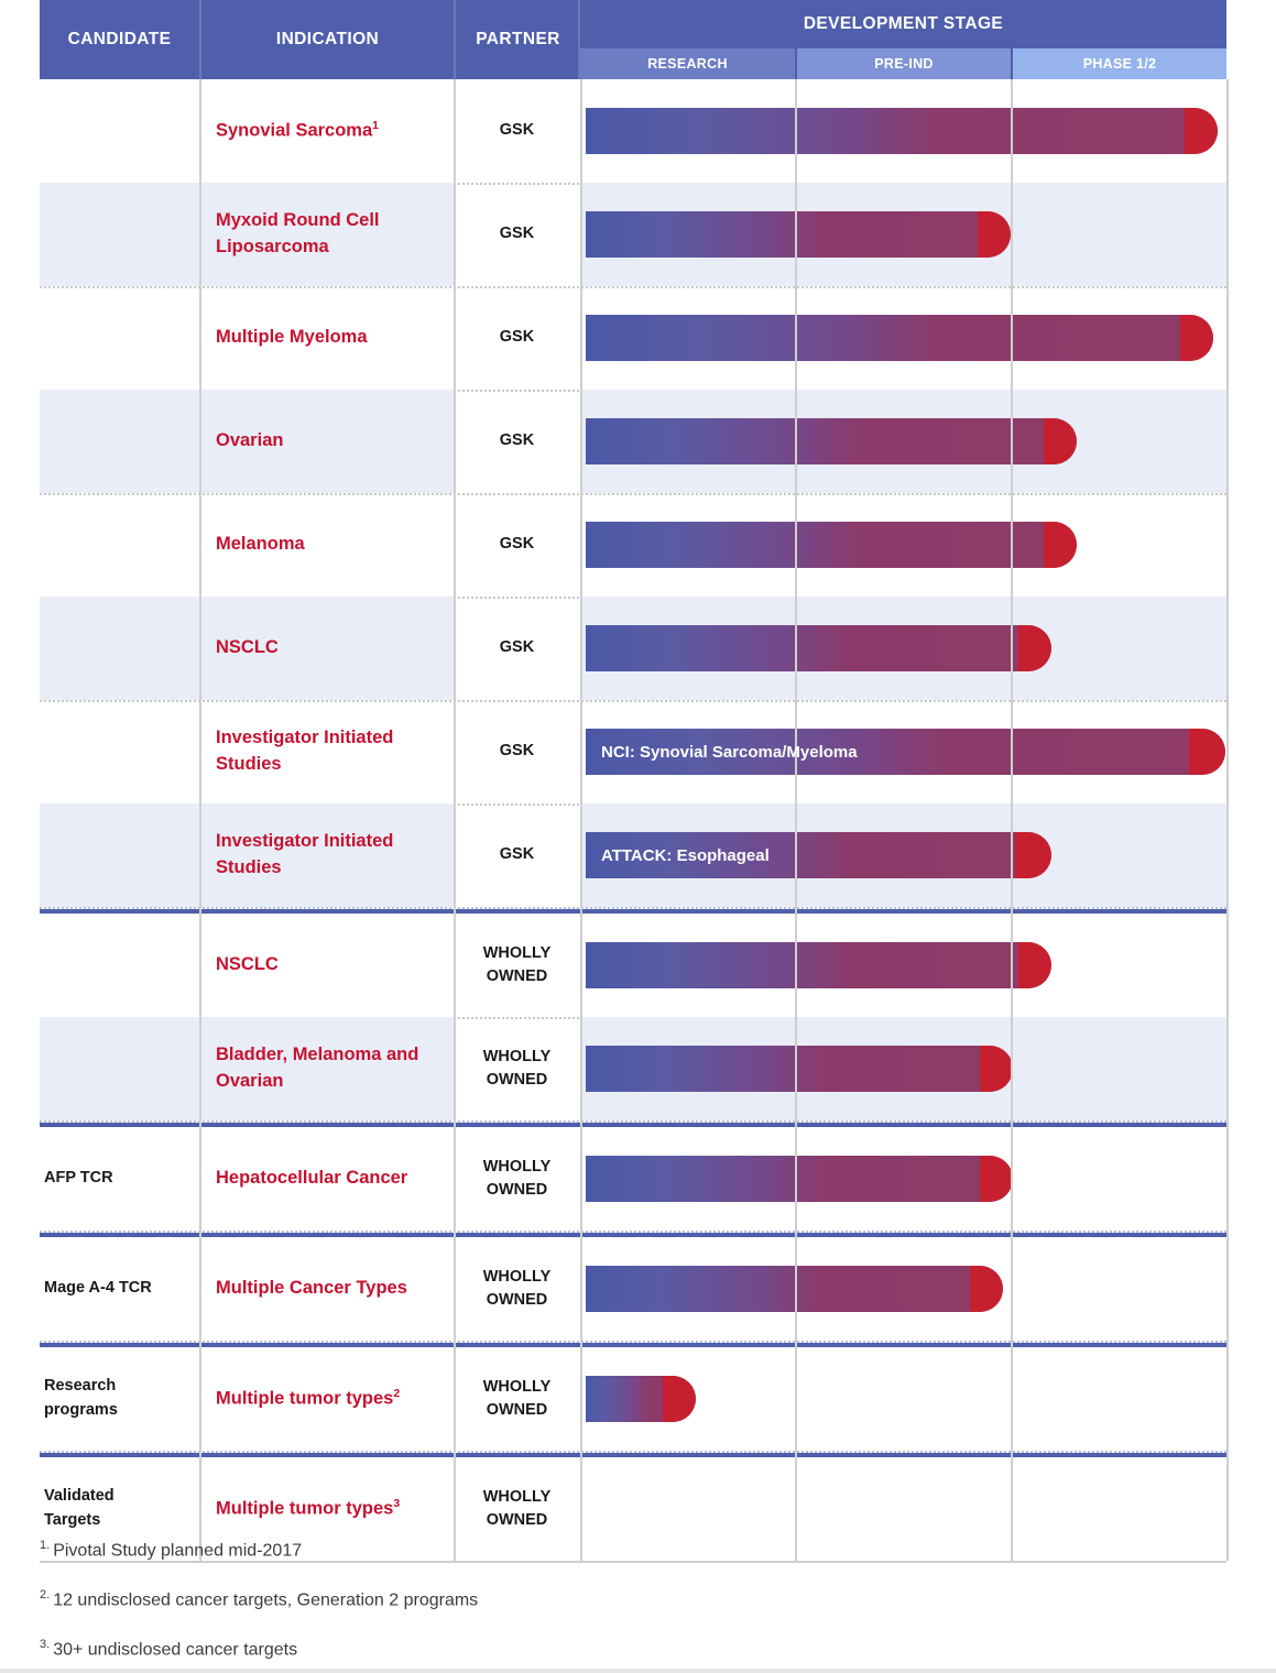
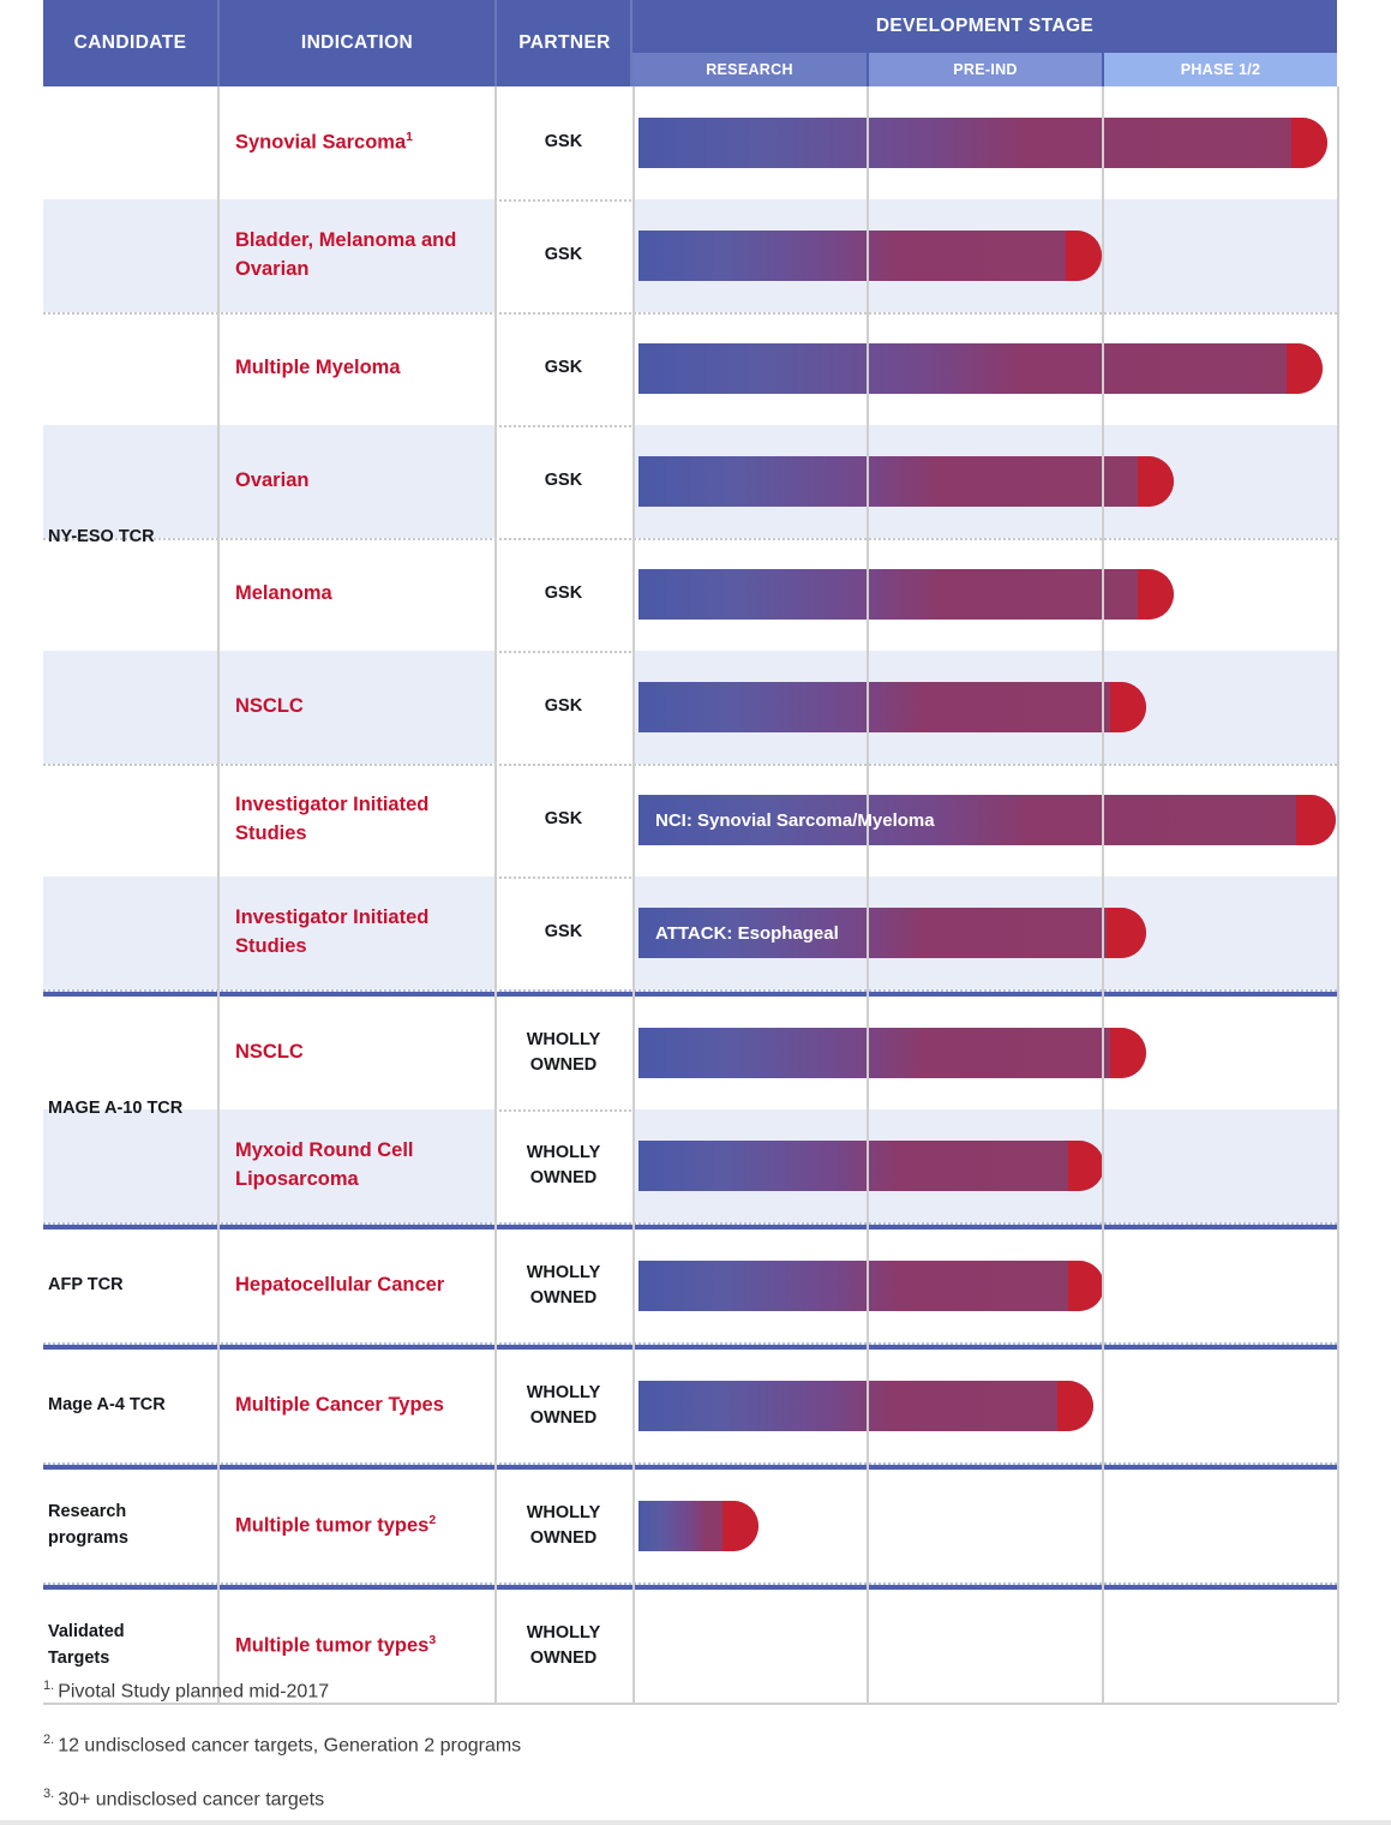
  CANDIDATE
  INDICATION
  PARTNER
  DEVELOPMENT STAGE
  RESEARCH
  PRE-IND
  PHASE 1/2
  Synovial Sarcoma1
  GSK
- Myxoid Round Cell Liposarcoma
+ Bladder, Melanoma and Ovarian
  GSK
  Multiple Myeloma
  GSK
  Ovarian
  GSK
  Melanoma
  GSK
  NSCLC
  GSK
  Investigator Initiated Studies
  GSK
  NCI: Synovial Sarcoma/Myeloma
  Investigator Initiated Studies
  GSK
  ATTACK: Esophageal
+ NY-ESO TCR
  NSCLC
  WHOLLY
  OWNED
- Bladder, Melanoma and Ovarian
+ Myxoid Round Cell Liposarcoma
  WHOLLY
  OWNED
+ MAGE A-10 TCR
  Hepatocellular Cancer
  WHOLLY
  OWNED
  AFP TCR
  Multiple Cancer Types
  WHOLLY
  OWNED
  Mage A-4 TCR
  Multiple tumor types2
  WHOLLY
  OWNED
  Research
  programs
  Multiple tumor types3
  WHOLLY
  OWNED
  Validated
  Targets
  1. Pivotal Study planned mid-2017
  2. 12 undisclosed cancer targets, Generation 2 programs
  3. 30+ undisclosed cancer targets
